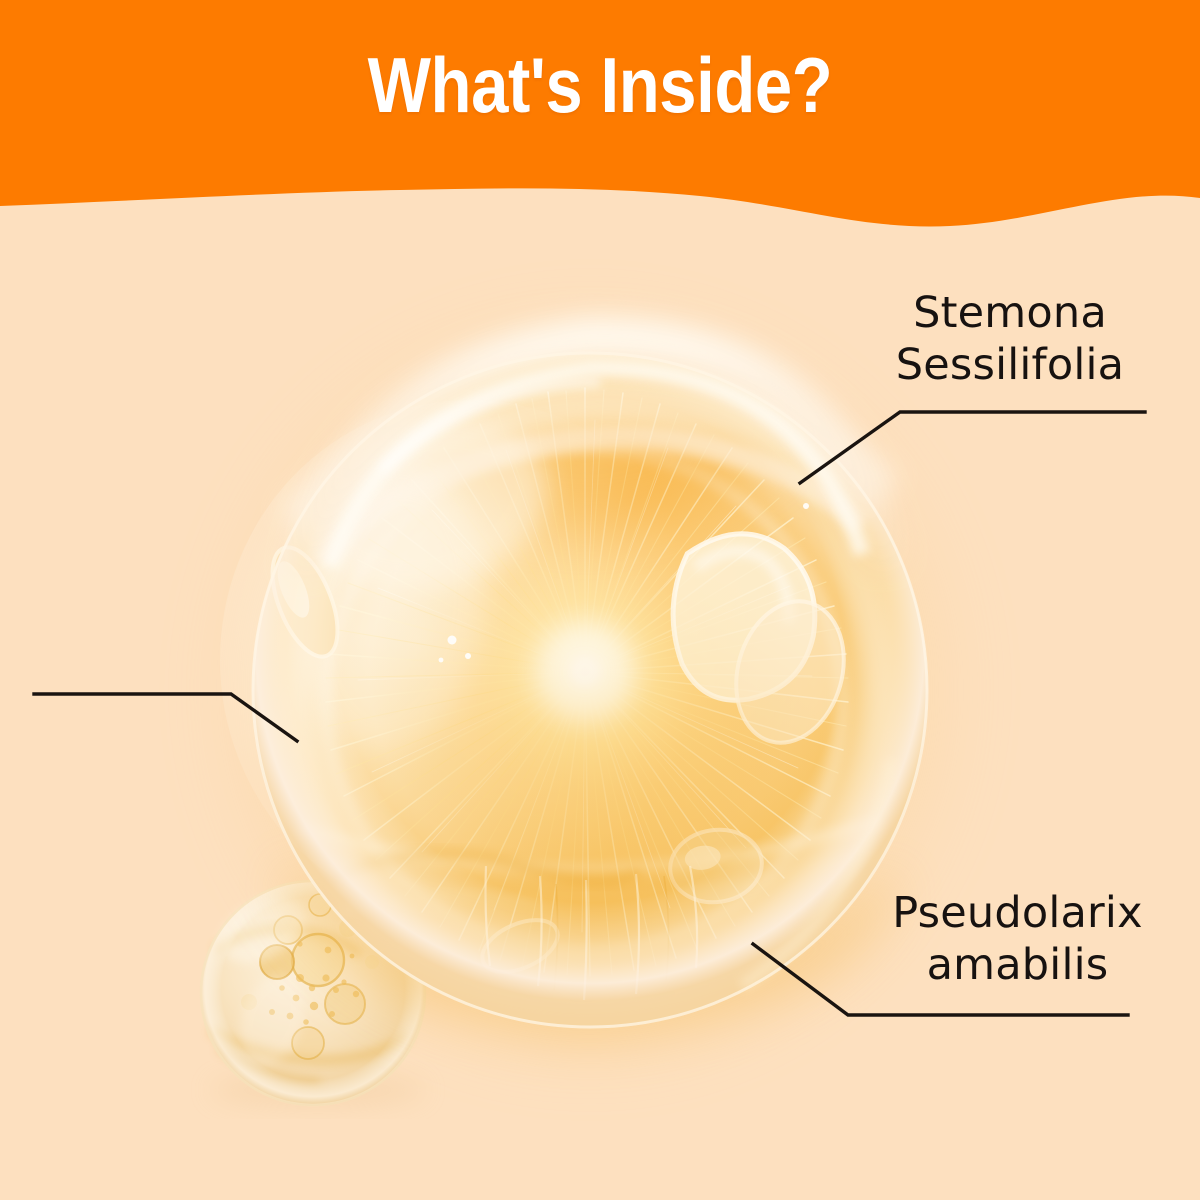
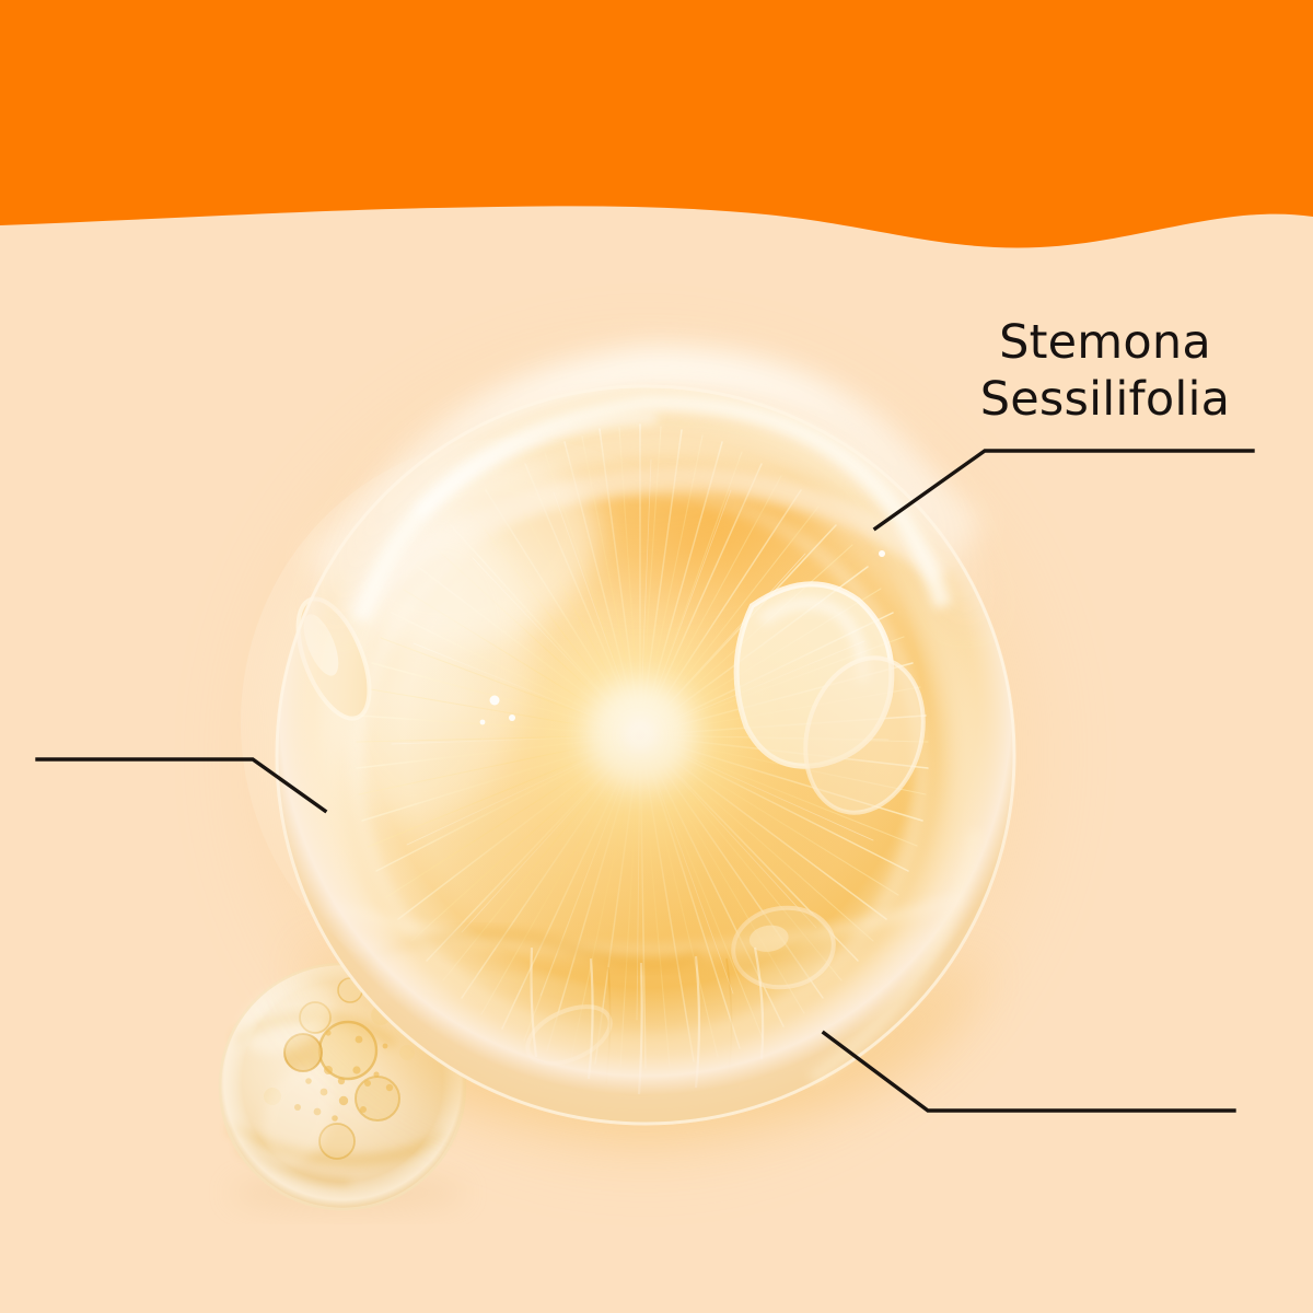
  Stemona
  Sessilifolia
- Pseudolarix
- amabilis
- What's Inside?
